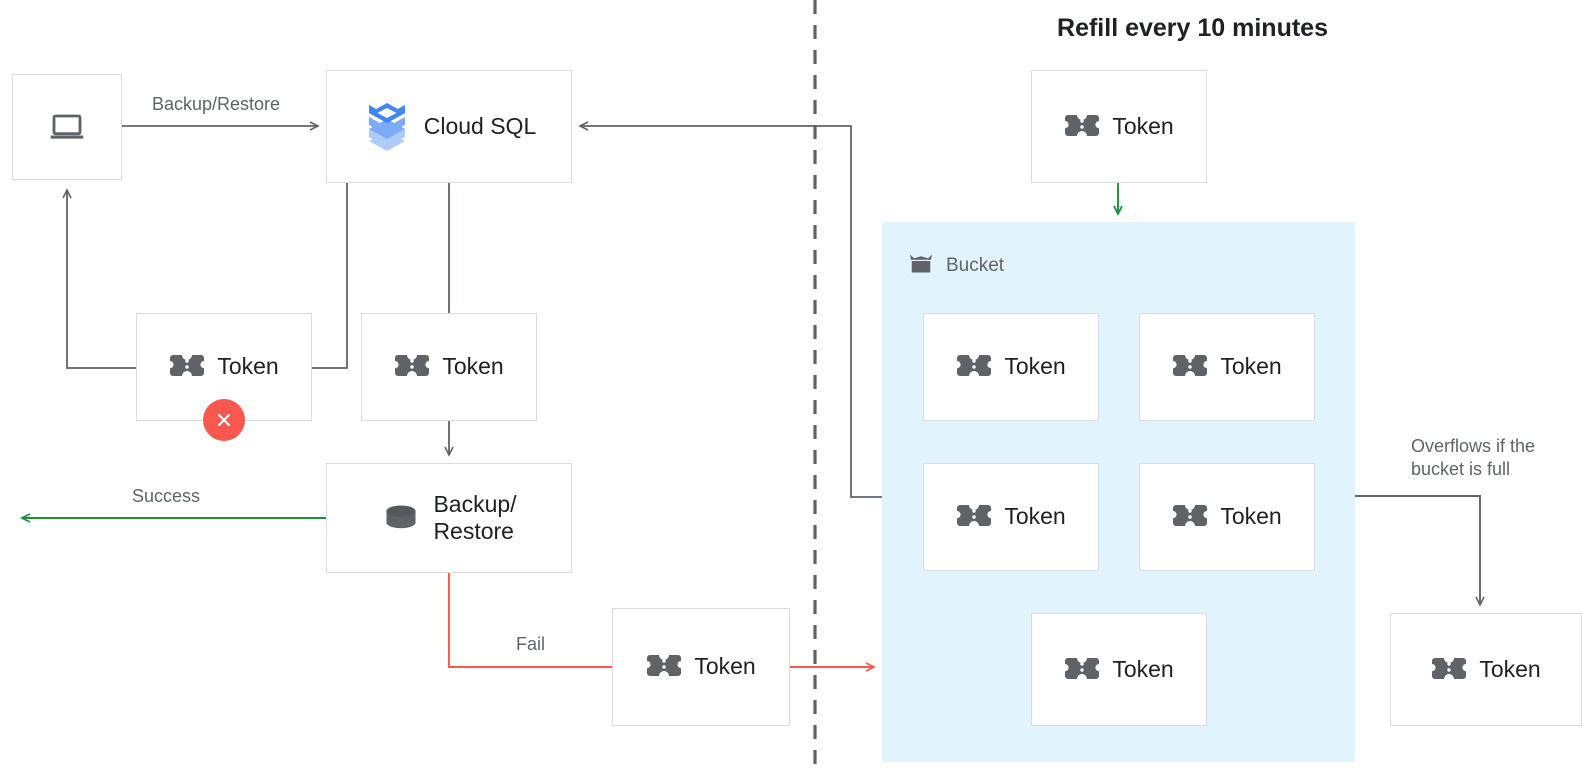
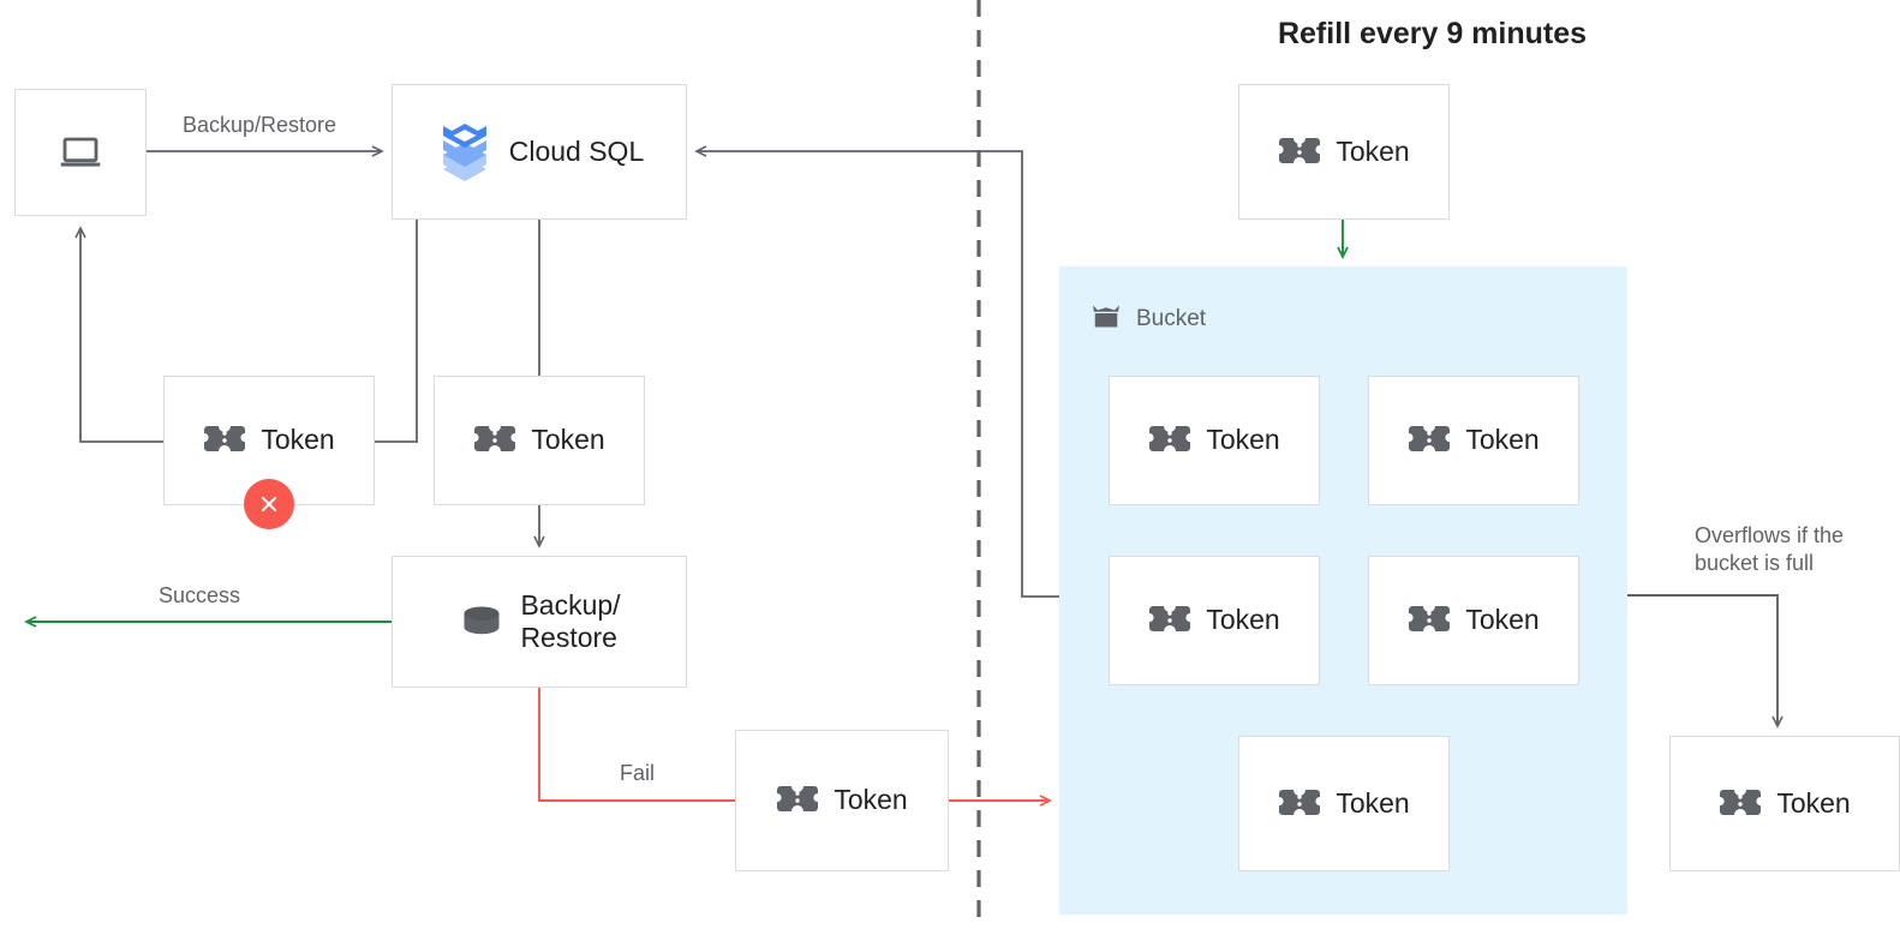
- Refill every 10 minutes
+ Refill every 9 minutes
  Bucket
  Cloud SQL
  Token
  Token
  Backup/
  Restore
  Token
  Token
  Token
  Token
  Token
  Token
  Token
  Token
  Backup/Restore
  Success
  Fail
  Overflows if the
  bucket is full
